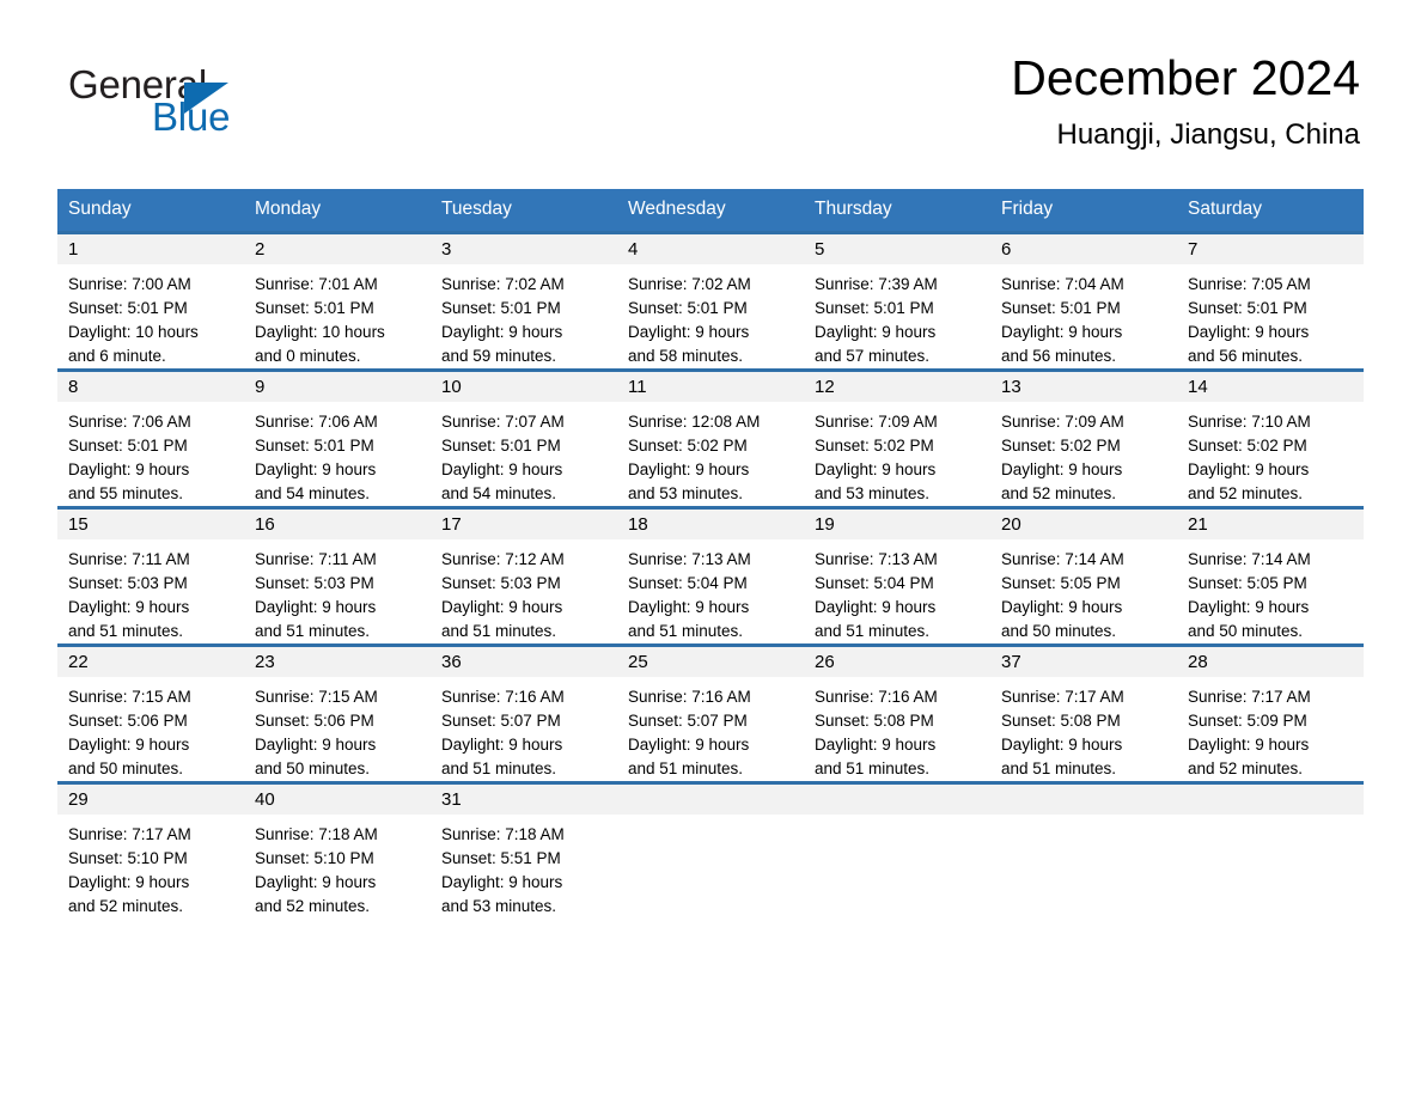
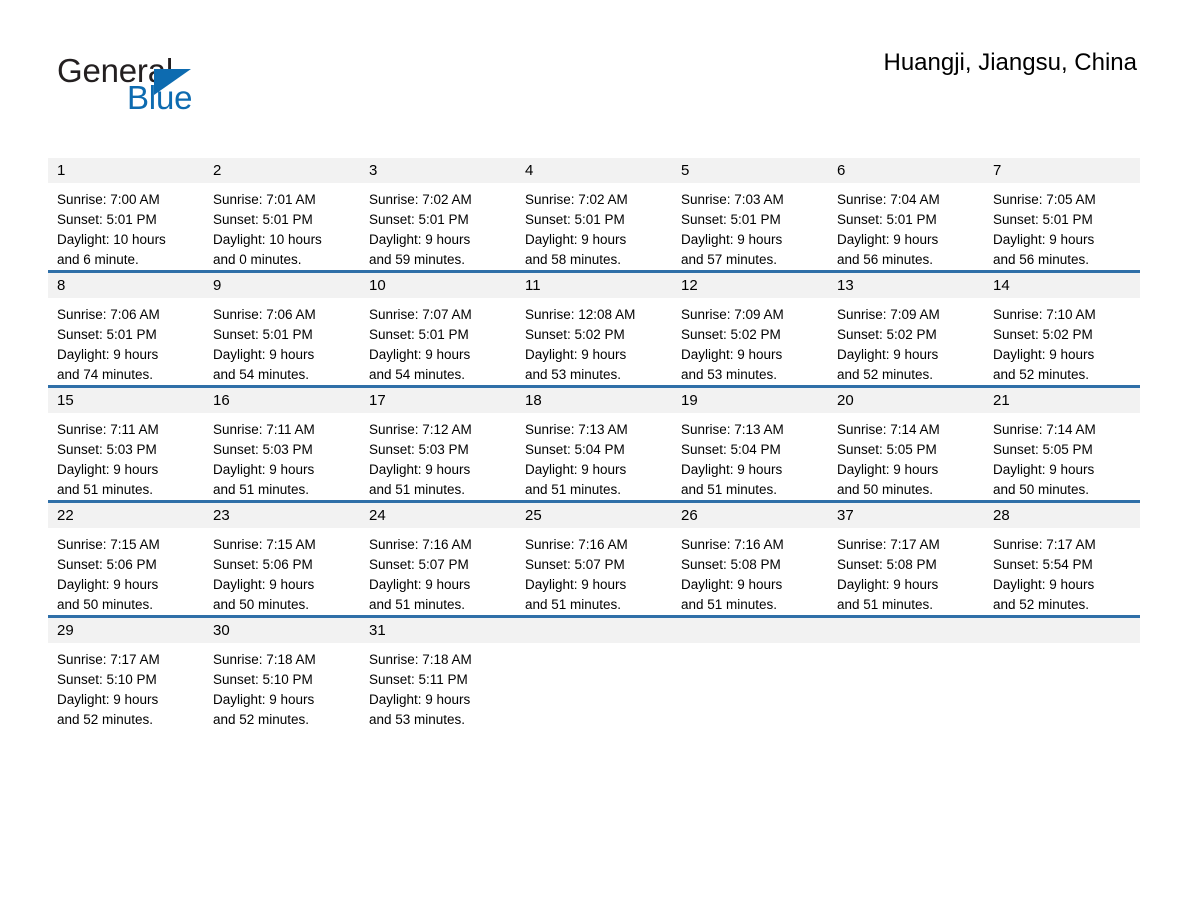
  Gener
  Blue
- December 2024
  Huangji, Jiangsu, China
- Sunday
- Monday
- Tuesday
- Wednesday
- Thursday
- Friday
- Saturday
  1
  Sunrise: 7:00 AM
  Sunset: 5:01 PM
  Daylight: 10 hours
  and 6 minute.
  2
  Sunrise: 7:01 AM
  Sunset: 5:01 PM
  Daylight: 10 hours
  and 0 minutes.
  3
  Sunrise: 7:02 AM
  Sunset: 5:01 PM
  Daylight: 9 hours
  and 59 minutes.
  4
  Sunrise: 7:02 AM
  Sunset: 5:01 PM
  Daylight: 9 hours
  and 58 minutes.
  5
- Sunrise: 7:39 AM
+ Sunrise: 7:03 AM
  Sunset: 5:01 PM
  Daylight: 9 hours
  and 57 minutes.
  6
  Sunrise: 7:04 AM
  Sunset: 5:01 PM
  Daylight: 9 hours
  and 56 minutes.
  7
  Sunrise: 7:05 AM
  Sunset: 5:01 PM
  Daylight: 9 hours
  and 56 minutes.
  8
  Sunrise: 7:06 AM
  Sunset: 5:01 PM
  Daylight: 9 hours
- and 55 minutes.
+ and 74 minutes.
  9
  Sunrise: 7:06 AM
  Sunset: 5:01 PM
  Daylight: 9 hours
  and 54 minutes.
  10
  Sunrise: 7:07 AM
  Sunset: 5:01 PM
  Daylight: 9 hours
  and 54 minutes.
  11
  Sunrise: 12:08 AM
  Sunset: 5:02 PM
  Daylight: 9 hours
  and 53 minutes.
  12
  Sunrise: 7:09 AM
  Sunset: 5:02 PM
  Daylight: 9 hours
  and 53 minutes.
  13
  Sunrise: 7:09 AM
  Sunset: 5:02 PM
  Daylight: 9 hours
  and 52 minutes.
  14
  Sunrise: 7:10 AM
  Sunset: 5:02 PM
  Daylight: 9 hours
  and 52 minutes.
  15
  Sunrise: 7:11 AM
  Sunset: 5:03 PM
  Daylight: 9 hours
  and 51 minutes.
  16
  Sunrise: 7:11 AM
  Sunset: 5:03 PM
  Daylight: 9 hours
  and 51 minutes.
  17
  Sunrise: 7:12 AM
  Sunset: 5:03 PM
  Daylight: 9 hours
  and 51 minutes.
  18
  Sunrise: 7:13 AM
  Sunset: 5:04 PM
  Daylight: 9 hours
  and 51 minutes.
  19
  Sunrise: 7:13 AM
  Sunset: 5:04 PM
  Daylight: 9 hours
  and 51 minutes.
  20
  Sunrise: 7:14 AM
  Sunset: 5:05 PM
  Daylight: 9 hours
  and 50 minutes.
  21
  Sunrise: 7:14 AM
  Sunset: 5:05 PM
  Daylight: 9 hours
  and 50 minutes.
  22
  Sunrise: 7:15 AM
  Sunset: 5:06 PM
  Daylight: 9 hours
  and 50 minutes.
  23
  Sunrise: 7:15 AM
  Sunset: 5:06 PM
  Daylight: 9 hours
  and 50 minutes.
- 36
+ 24
  Sunrise: 7:16 AM
  Sunset: 5:07 PM
  Daylight: 9 hours
  and 51 minutes.
  25
  Sunrise: 7:16 AM
  Sunset: 5:07 PM
  Daylight: 9 hours
  and 51 minutes.
  26
  Sunrise: 7:16 AM
  Sunset: 5:08 PM
  Daylight: 9 hours
  and 51 minutes.
  37
  Sunrise: 7:17 AM
  Sunset: 5:08 PM
  Daylight: 9 hours
  and 51 minutes.
  28
  Sunrise: 7:17 AM
- Sunset: 5:09 PM
+ Sunset: 5:54 PM
  Daylight: 9 hours
  and 52 minutes.
  29
  Sunrise: 7:17 AM
  Sunset: 5:10 PM
  Daylight: 9 hours
  and 52 minutes.
- 40
+ 30
  Sunrise: 7:18 AM
  Sunset: 5:10 PM
  Daylight: 9 hours
  and 52 minutes.
  31
  Sunrise: 7:18 AM
- Sunset: 5:51 PM
+ Sunset: 5:11 PM
  Daylight: 9 hours
  and 53 minutes.
